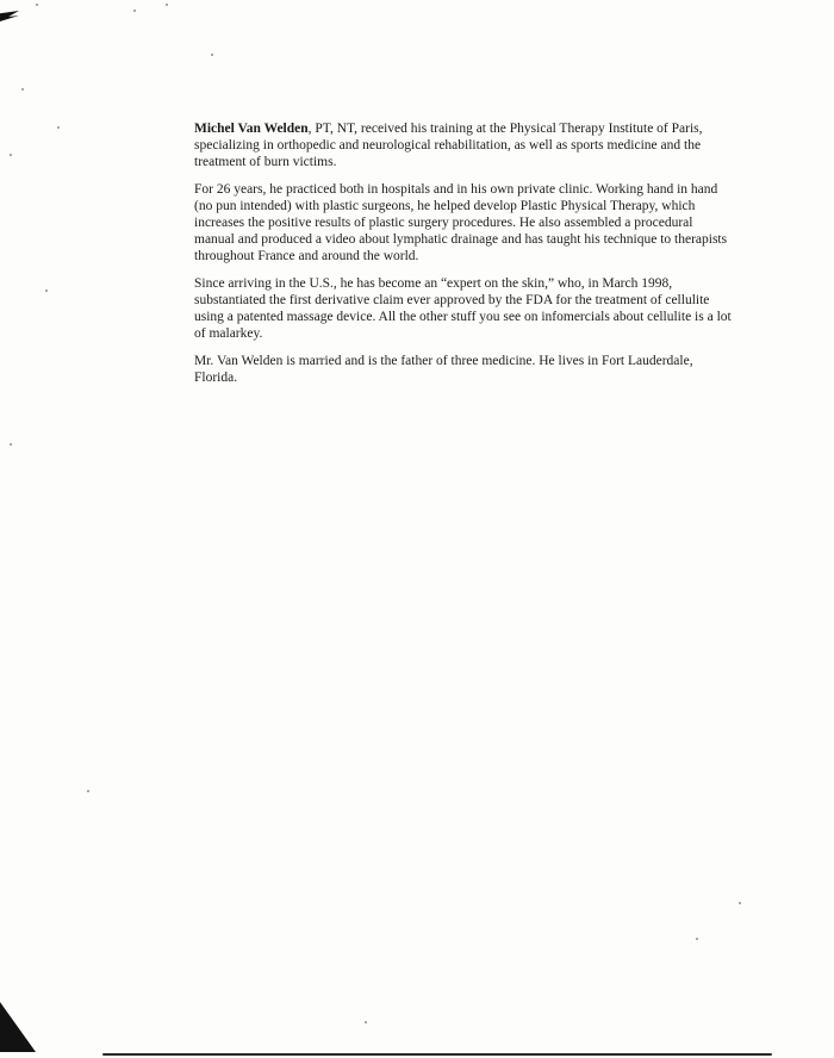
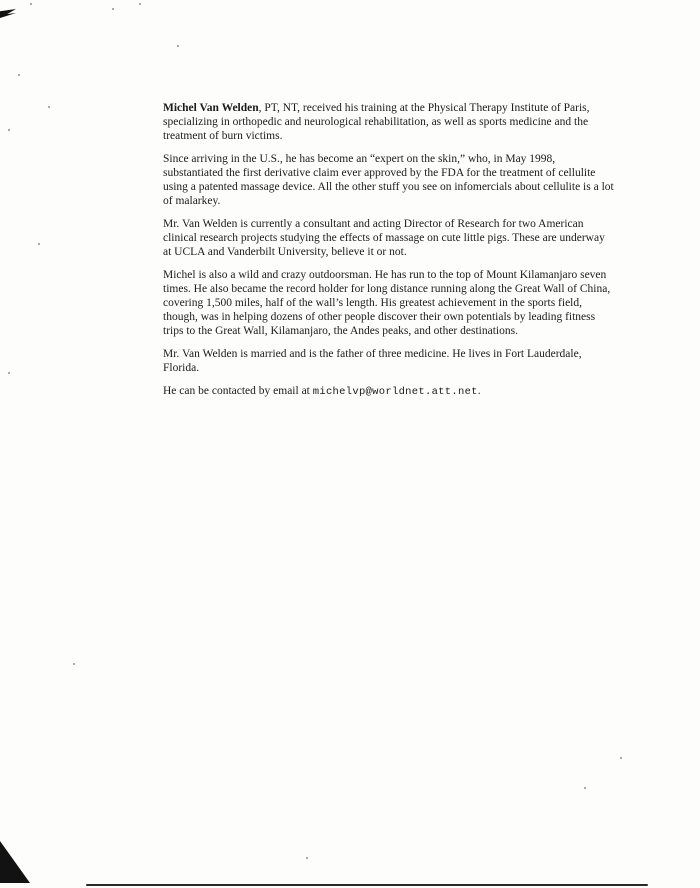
  Michel Van Welden, PT, NT, received his training at the Physical Therapy Institute of Paris, specializing in orthopedic and neurological rehabilitation, as well as sports medicine and the treatment of burn victims.
- For 26 years, he practiced both in hospitals and in his own private clinic. Working hand in hand (no pun intended) with plastic surgeons, he helped develop Plastic Physical Therapy, which increases the positive results of plastic surgery procedures. He also assembled a procedural manual and produced a video about lymphatic drainage and has taught his technique to therapists throughout France and around the world.
- Since arriving in the U.S., he has become an “expert on the skin,” who, in March 1998, substantiated the first derivative claim ever approved by the FDA for the treatment of cellulite using a patented massage device. All the other stuff you see on infomercials about cellulite is a lot of malarkey.
+ Since arriving in the U.S., he has become an “expert on the skin,” who, in May 1998, substantiated the first derivative claim ever approved by the FDA for the treatment of cellulite using a patented massage device. All the other stuff you see on infomercials about cellulite is a lot of malarkey.
+ Mr. Van Welden is currently a consultant and acting Director of Research for two American clinical research projects studying the effects of massage on cute little pigs. These are underway at UCLA and Vanderbilt University, believe it or not.
+ Michel is also a wild and crazy outdoorsman. He has run to the top of Mount Kilamanjaro seven times. He also became the record holder for long distance running along the Great Wall of China, covering 1,500 miles, half of the wall’s length. His greatest achievement in the sports field, though, was in helping dozens of other people discover their own potentials by leading fitness trips to the Great Wall, Kilamanjaro, the Andes peaks, and other destinations.
  Mr. Van Welden is married and is the father of three medicine. He lives in Fort Lauderdale, Florida.
+ He can be contacted by email at michelvp@worldnet.att.net.
